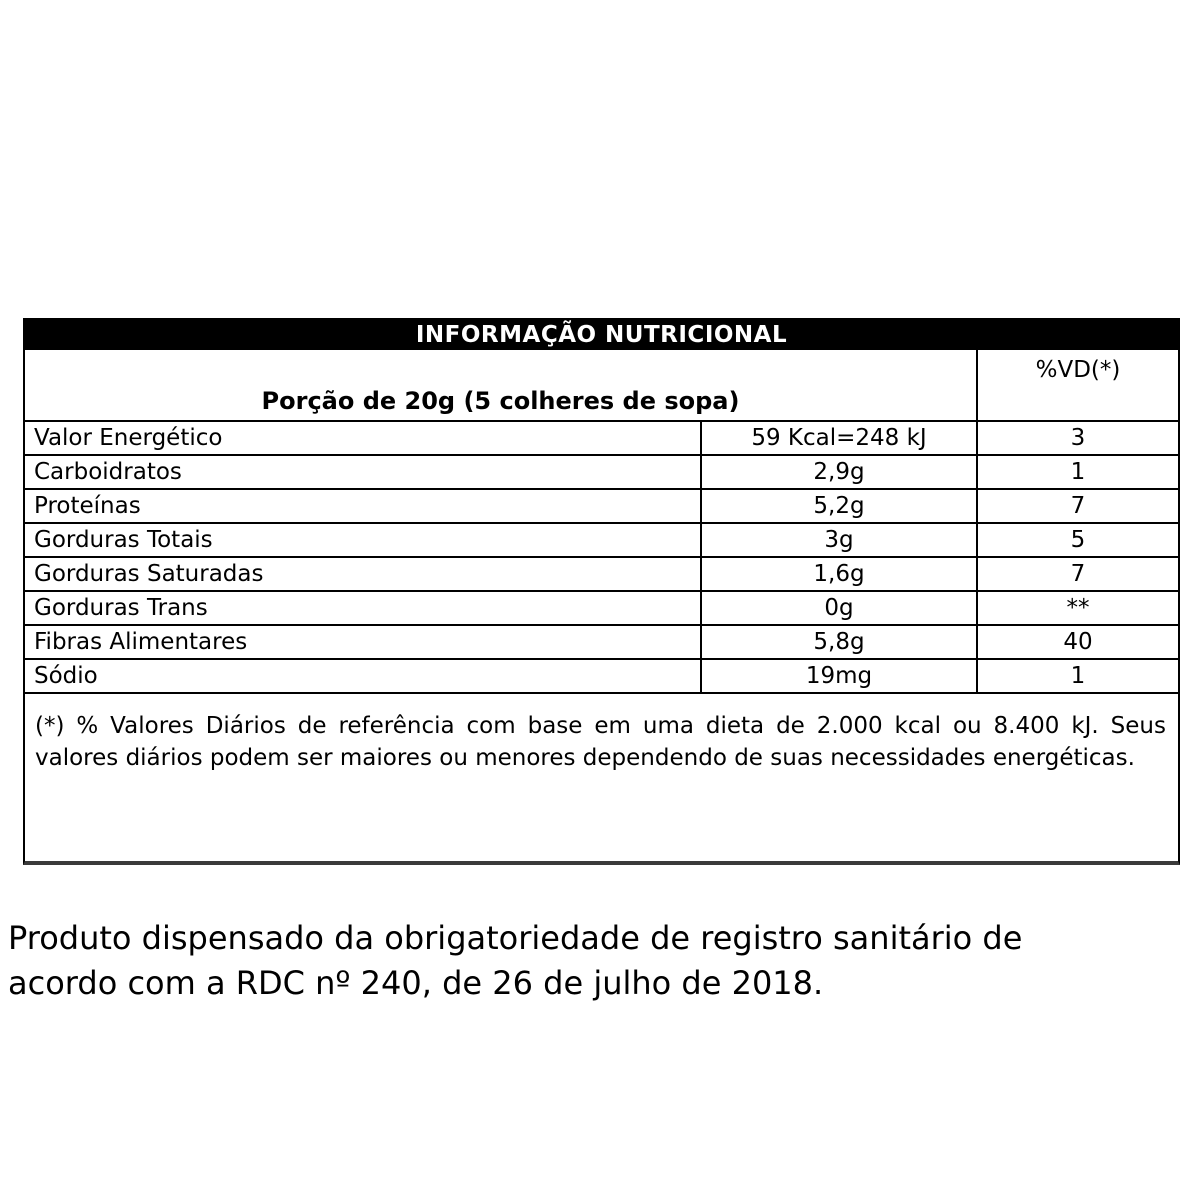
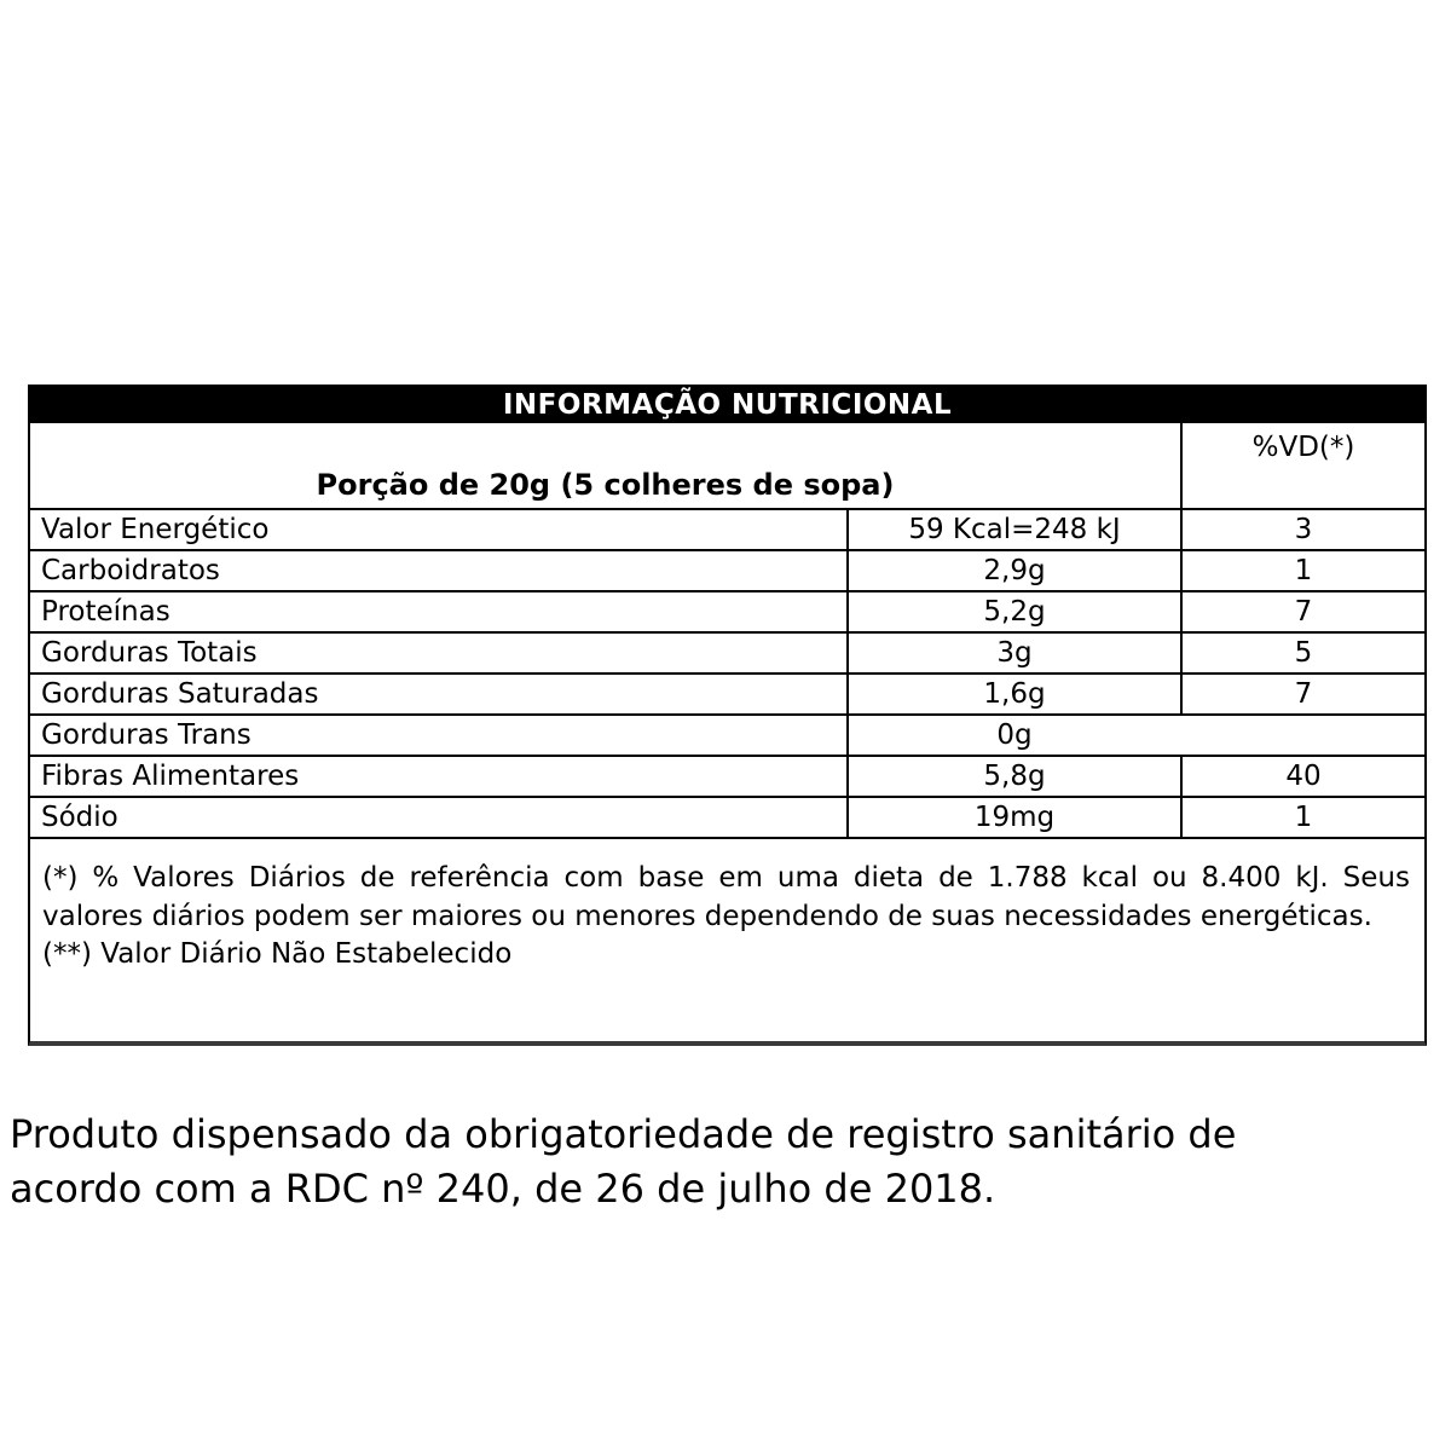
  INFORMAÇÃO NUTRICIONAL
  Porção de 20g (5 colheres de sopa)
  %VD(*)
  Valor Energético
  59 Kcal=248 kJ
  3
  Carboidratos
  2,9g
  1
  Proteínas
  5,2g
  7
  Gorduras Totais
  3g
  5
  Gorduras Saturadas
  1,6g
  7
  Gorduras Trans
  0g
- **
  Fibras Alimentares
  5,8g
  40
  Sódio
  19mg
  1
- (*) % Valores Diários de referência com base em uma dieta de 2.000 kcal ou 8.400 kJ. Seus valores diários podem ser maiores ou menores dependendo de suas necessidades energéticas.
+ (*) % Valores Diários de referência com base em uma dieta de 1.788 kcal ou 8.400 kJ. Seus valores diários podem ser maiores ou menores dependendo de suas necessidades energéticas.
+ (**) Valor Diário Não Estabelecido
  Produto dispensado da obrigatoriedade de registro sanitário de acordo com a RDC nº 240, de 26 de julho de 2018.
